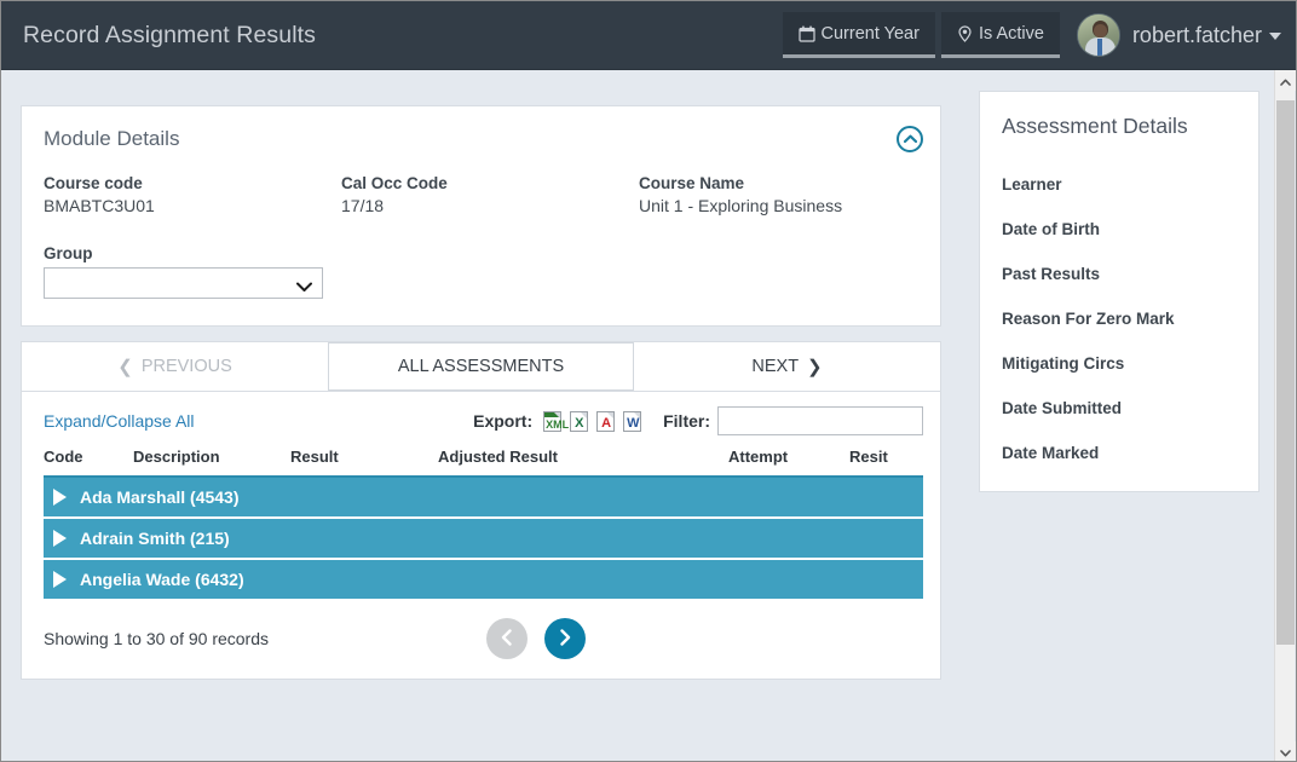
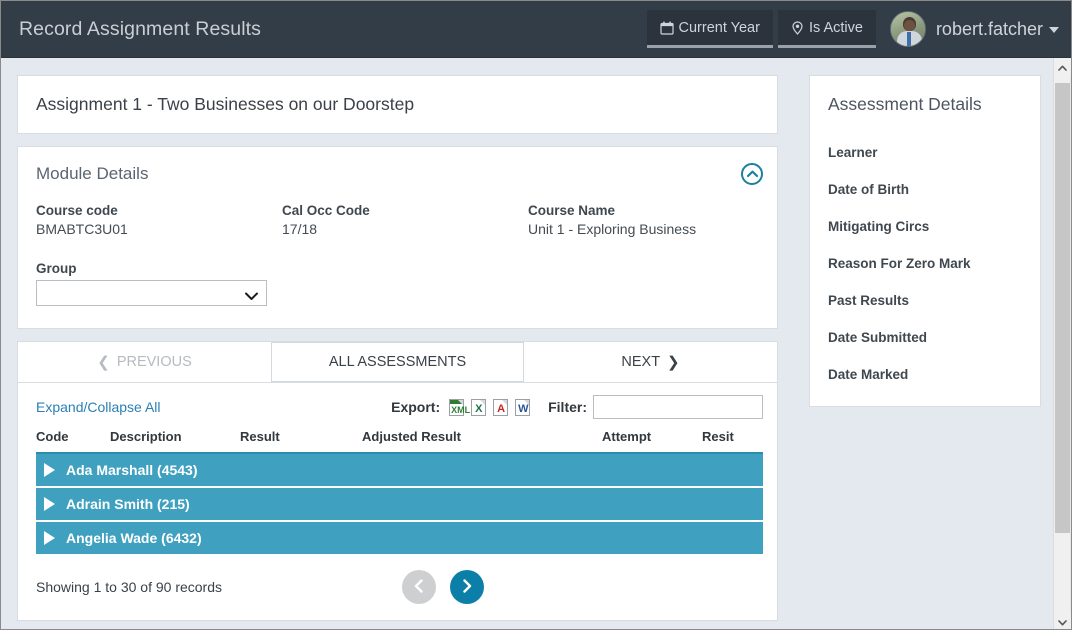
  Record Assignment Results
  Current Year
  Is Active
  robert.fatcher
+ Assignment 1 - Two Businesses on our Doorstep
  Module Details
  Course code
  BMABTC3U01
  Cal Occ Code
  17/18
  Course Name
  Unit 1 - Exploring Business
  Group
  ❮
  PREVIOUS
  ALL ASSESSMENTS
  NEXT
  ❯
  Expand/Collapse All
  Export:
  XML
  X
  A
  W
  Filter:
  Code
  Description
  Result
  Adjusted Result
  Attempt
  Resit
  Ada Marshall (4543)
  Adrain Smith (215)
  Angelia Wade (6432)
  Showing 1 to 30 of 90 records
  Assessment Details
  Learner
  Date of Birth
- Past Results
+ Mitigating Circs
  Reason For Zero Mark
- Mitigating Circs
+ Past Results
  Date Submitted
  Date Marked
